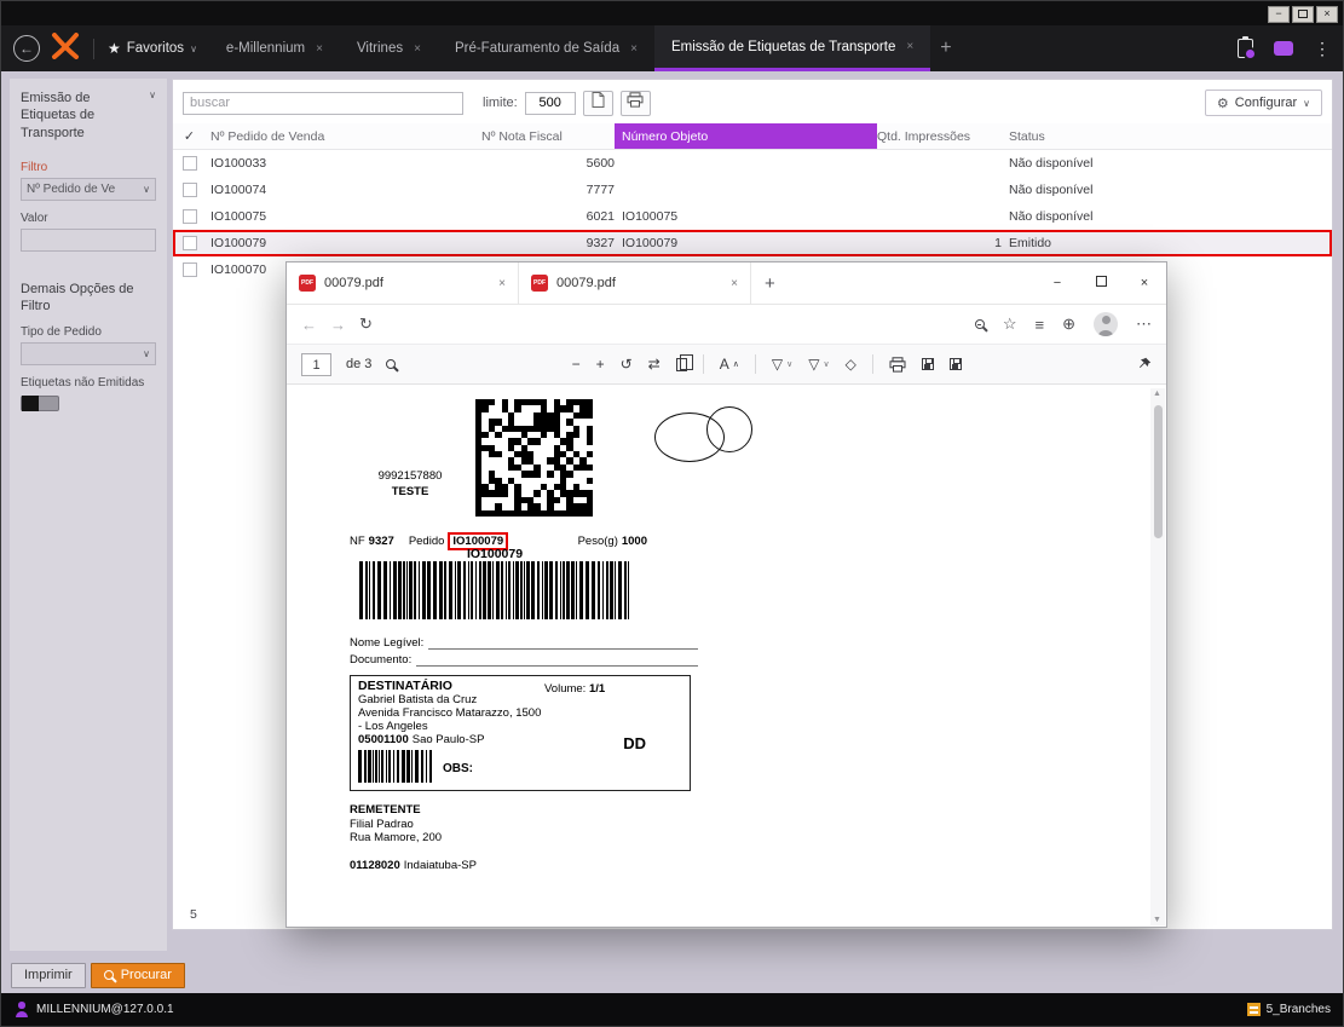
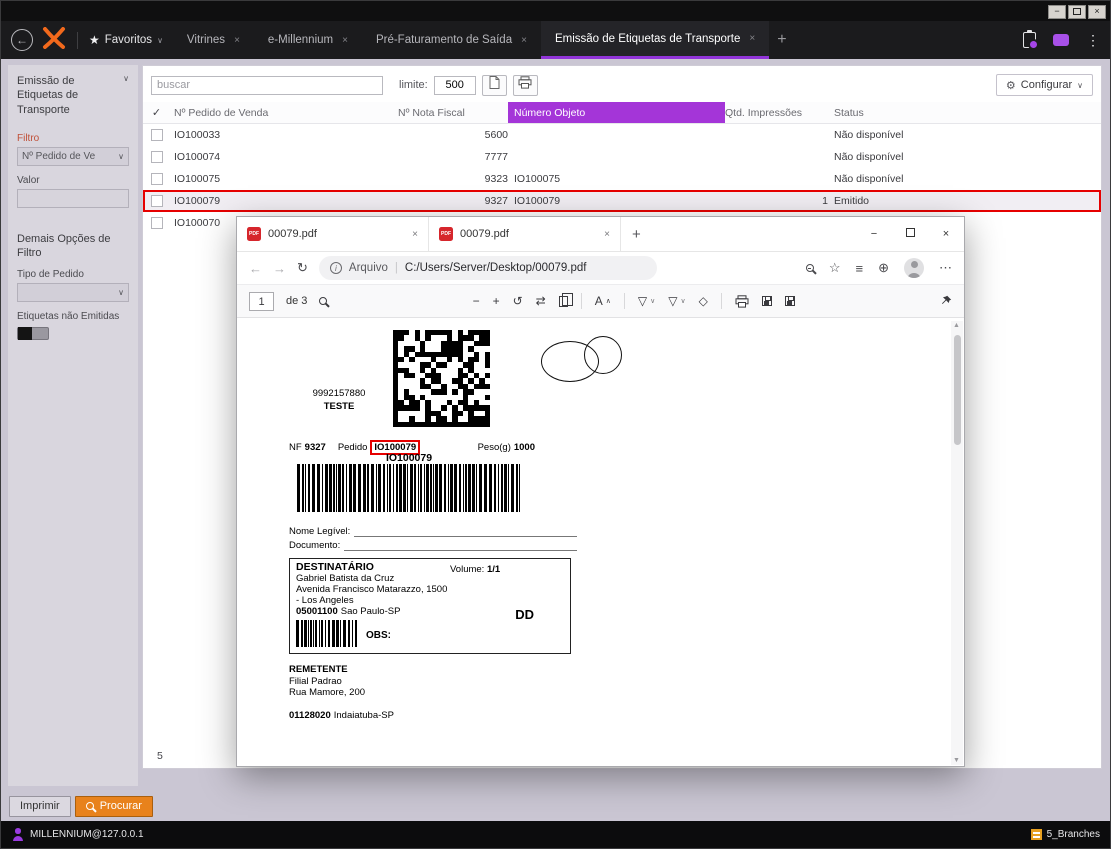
  −
  ×
  ←
  ★
  Favoritos
  ∨
- e-Millennium
+ Vitrines
  ×
- Vitrines
+ e-Millennium
  ×
  Pré-Faturamento de Saída
  ×
  Emissão de Etiquetas de Transporte
  ×
  +
  ⋮
  Emissão de Etiquetas de Transporte
  ∨
  Filtro
  Nº Pedido de Ve
  ∨
  Valor
  Demais Opções de Filtro
  Tipo de Pedido
  ∨
  Etiquetas não Emitidas
  buscar
  limite:
  500
  ⚙
  Configurar
  ∨
  ✓
  Nº Pedido de Venda
  Nº Nota Fiscal
  Número Objeto
  Qtd. Impressões
  Status
  IO100033
  5600
  Não disponível
  IO100074
  7777
  Não disponível
  IO100075
- 6021
+ 9323
  IO100075
  Não disponível
  IO100079
  9327
  IO100079
  1
  Emitido
  IO100070
  5
  Imprimir
  Procurar
  MILLENNIUM@127.0.0.1
  5_Branches
  00079.pdf
  ×
  00079.pdf
  ×
  +
  −
  ×
  ←
  →
  ↻
+ i
+ Arquivo
+ |
+ C:/Users/Server/Desktop/00079.pdf
  ☆
  ≡
  ⊕
  ⋯
  1
  de 3
  −
  +
  ↺
  ⇄
  A
  ▽
  ▽
  ◇
  9992157880
  TESTE
  NF
  9327
  Pedido
  IO100079
  Peso(g)
  1000
  IO100079
  Nome Legível:
  Documento:
  DESTINATÁRIO
  Volume: 1/1
  Gabriel Batista da Cruz
  Avenida Francisco Matarazzo, 1500
  - Los Angeles
  05001100 Sao Paulo-SP
  DD
  OBS:
  REMETENTE
  Filial Padrao
  Rua Mamore, 200
  01128020 Indaiatuba-SP
